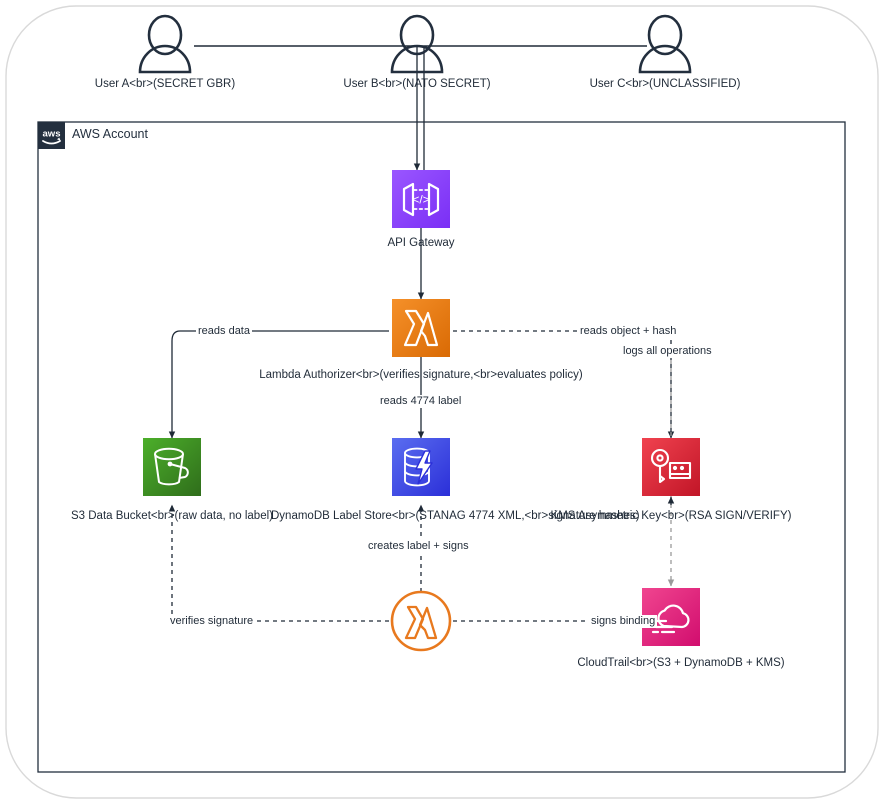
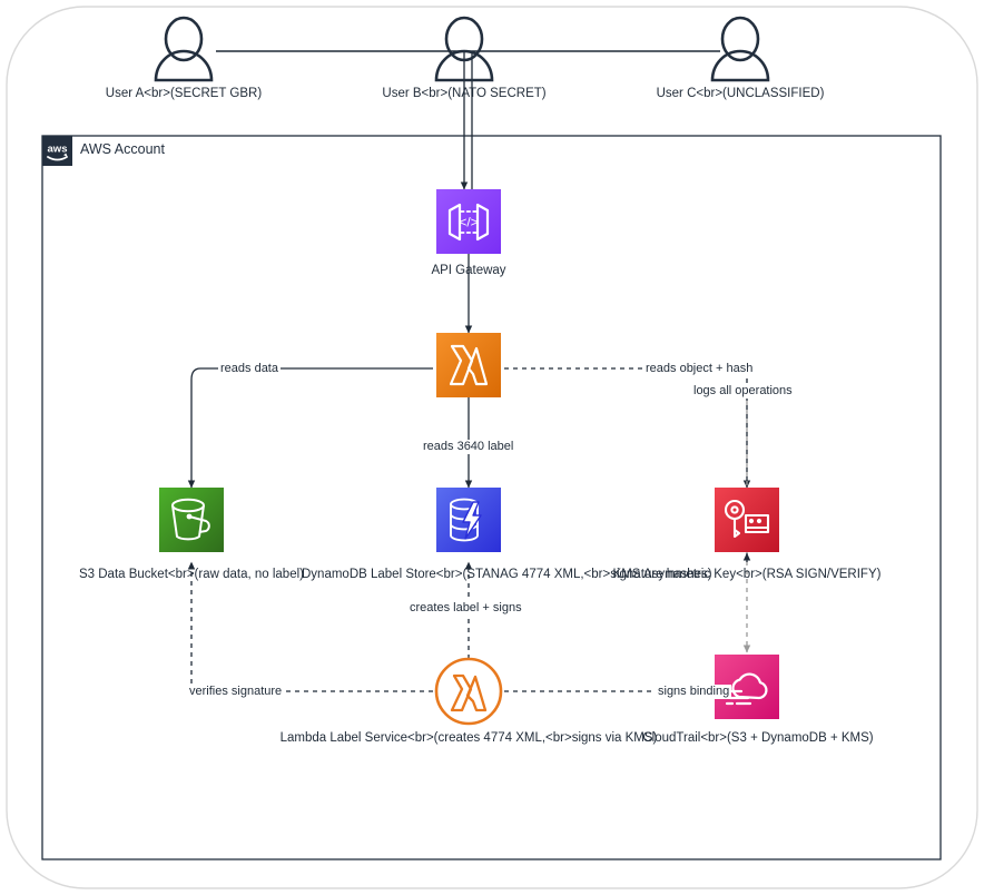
  aws
  AWS Account
  </>
  API Gateway
- Lambda Authorizer<br>(verifies signature,<br>evaluates policy)
  S3 Data Bucket<br>(raw data, no label)
  DynamoDB Label Store<br>(STANAG 4774 XML,<br>sign
  KMS Asymmetric Key<br>(RSA SIGN/VERIFY)
+ Lambda Label Service<br>(creates 4774 XML,<br>signs via KMS)
  CloudTrail<br>(S3 + DynamoDB + KMS)
  User A<br>(SECRET GBR)
  User B<br>(NATO SECRET)
  User C<br>(UNCLASSIFIED)
  reads data
- reads 4774 label
+ reads 3640 label
  reads object + hash
  logs all operations
  creates label + signs
  verifies signature
  signs binding
